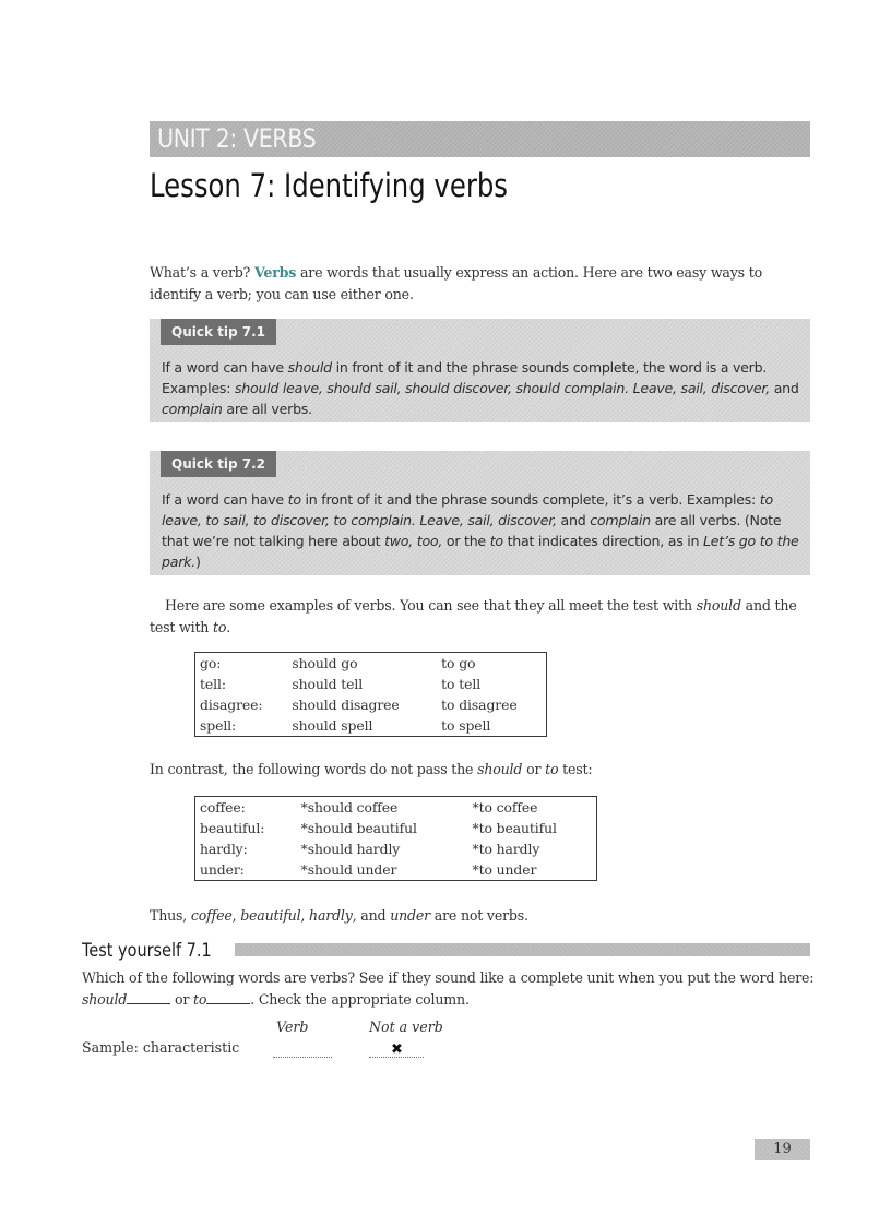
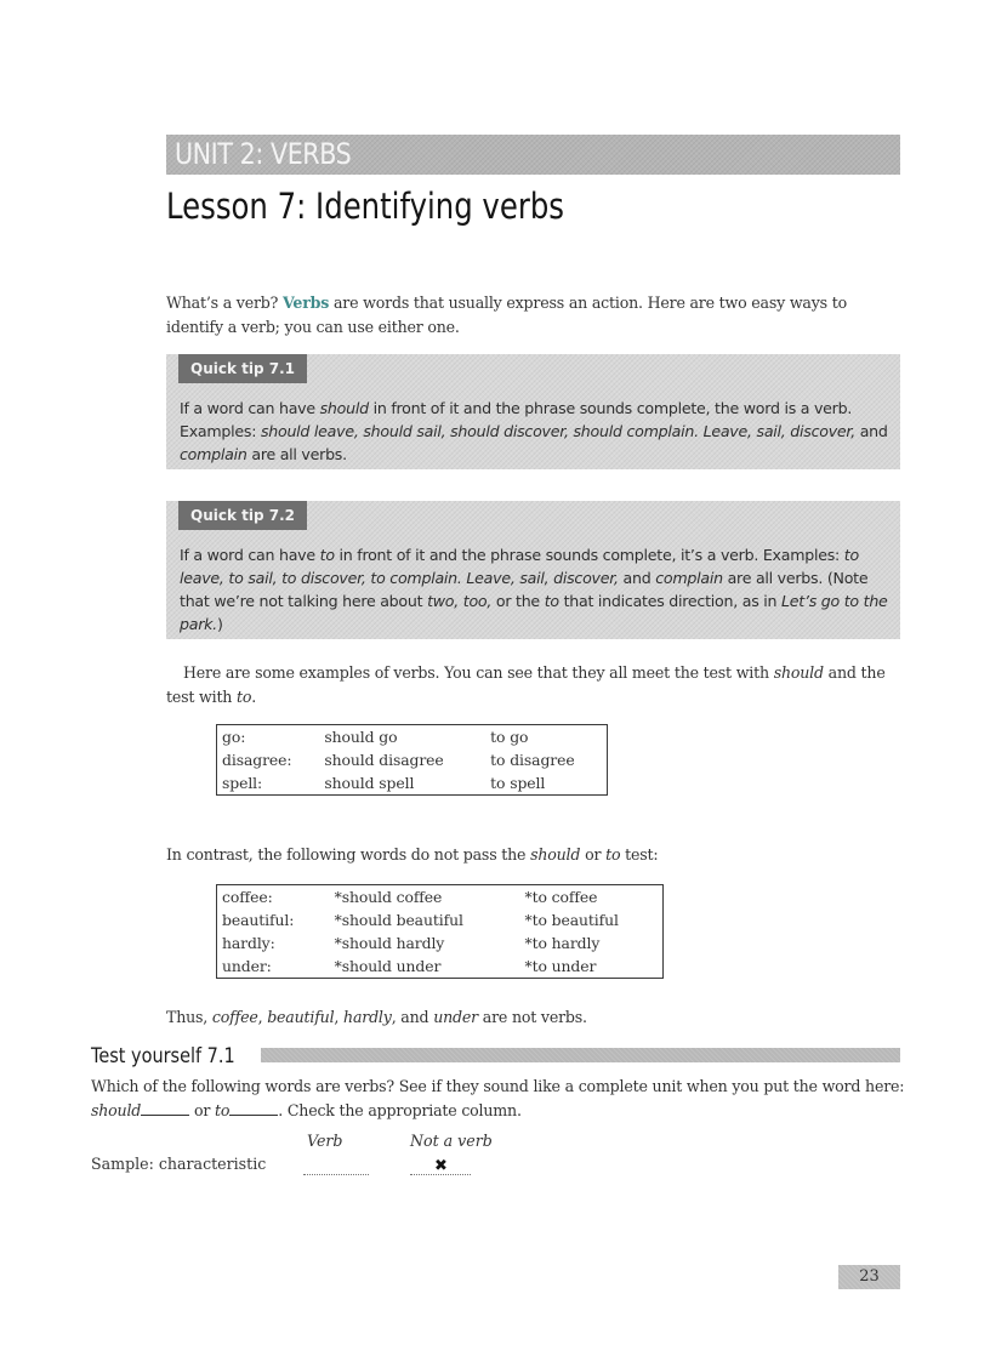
  UNIT 2: VERBS
  Lesson 7: Identifying verbs
  What’s a verb? Verbs are words that usually express an action. Here are two easy ways to identify a verb; you can use either one.
  Quick tip 7.1
  If a word can have should in front of it and the phrase sounds complete, the word is a verb. Examples: should leave, should sail, should discover, should complain. Leave, sail, discover, and complain are all verbs.
  Quick tip 7.2
  If a word can have to in front of it and the phrase sounds complete, it’s a verb. Examples: to leave, to sail, to discover, to complain. Leave, sail, discover, and complain are all verbs. (Note that we’re not talking here about two, too, or the to that indicates direction, as in Let’s go to the park.)
  Here are some examples of verbs. You can see that they all meet the test with should and the test with to.
  go:	should go	to go
- tell:	should tell	to tell
  disagree:	should disagree	to disagree
  spell:	should spell	to spell
  In contrast, the following words do not pass the should or to test:
  coffee:	*should coffee	*to coffee
  beautiful:	*should beautiful	*to beautiful
  hardly:	*should hardly	*to hardly
  under:	*should under	*to under
  Thus, coffee, beautiful, hardly, and under are not verbs.
  Test yourself 7.1
  Which of the following words are verbs? See if they sound like a complete unit when you put the word here: should or to . Check the appropriate column.
  Verb
  Not a verb
  Sample: characteristic
  ✖
- 19
+ 23
